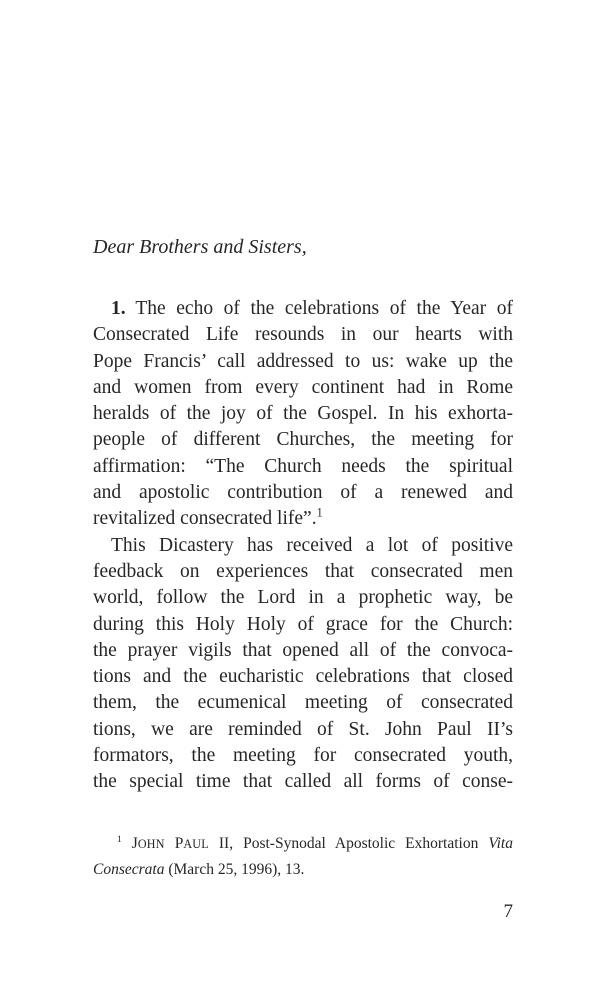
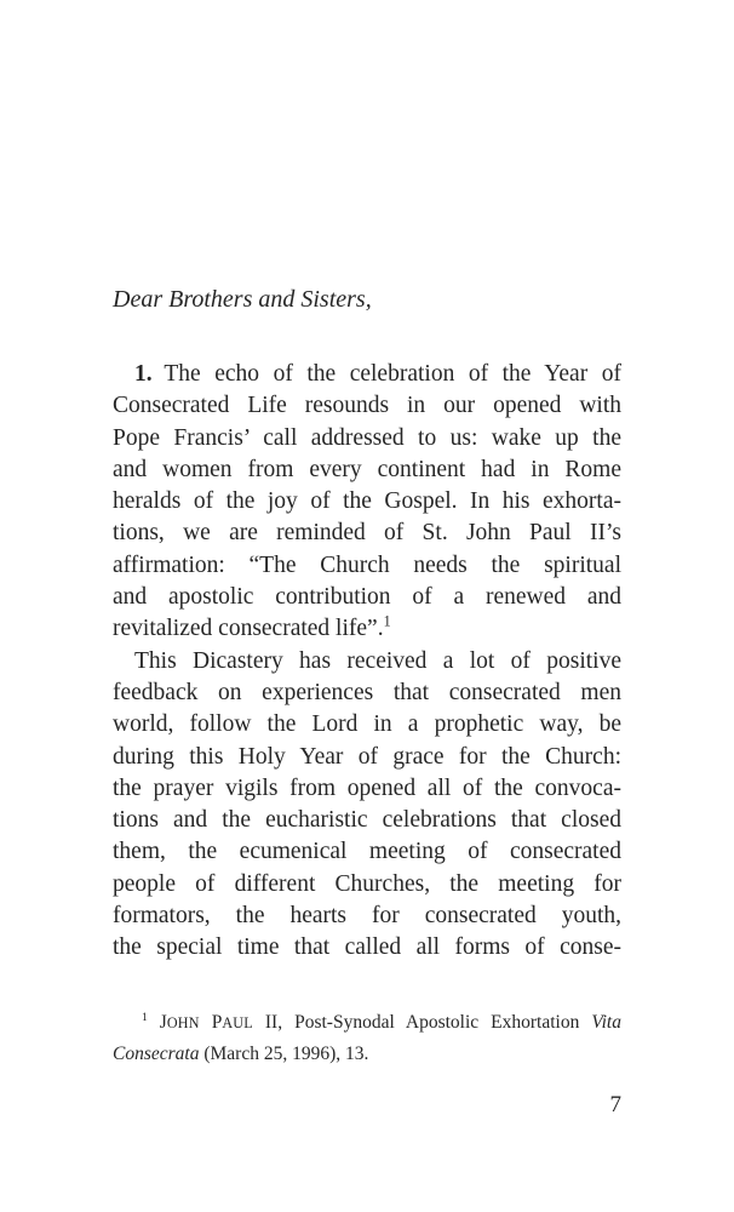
  Dear Brothers and Sisters,
- 1. The echo of the celebrations of the Year of
+ 1. The echo of the celebration of the Year of
- Consecrated Life resounds in our hearts with
+ Consecrated Life resounds in our opened with
  Pope Francis’ call addressed to us: wake up the
  and women from every continent had in Rome
  heralds of the joy of the Gospel. In his exhorta-
- people of different Churches, the meeting for
+ tions, we are reminded of St. John Paul II’s
  affirmation: “The Church needs the spiritual
  and apostolic contribution of a renewed and
  revitalized consecrated life”.1
  This Dicastery has received a lot of positive
  feedback on experiences that consecrated men
  world, follow the Lord in a prophetic way, be
- during this Holy Holy of grace for the Church:
+ during this Holy Year of grace for the Church:
- the prayer vigils that opened all of the convoca-
+ the prayer vigils from opened all of the convoca-
  tions and the eucharistic celebrations that closed
  them, the ecumenical meeting of consecrated
- tions, we are reminded of St. John Paul II’s
+ people of different Churches, the meeting for
- formators, the meeting for consecrated youth,
+ formators, the hearts for consecrated youth,
  the special time that called all forms of conse-
  1 JOHN PAUL II, Post-Synodal Apostolic Exhortation Vita
  Consecrata (March 25, 1996), 13.
  7
